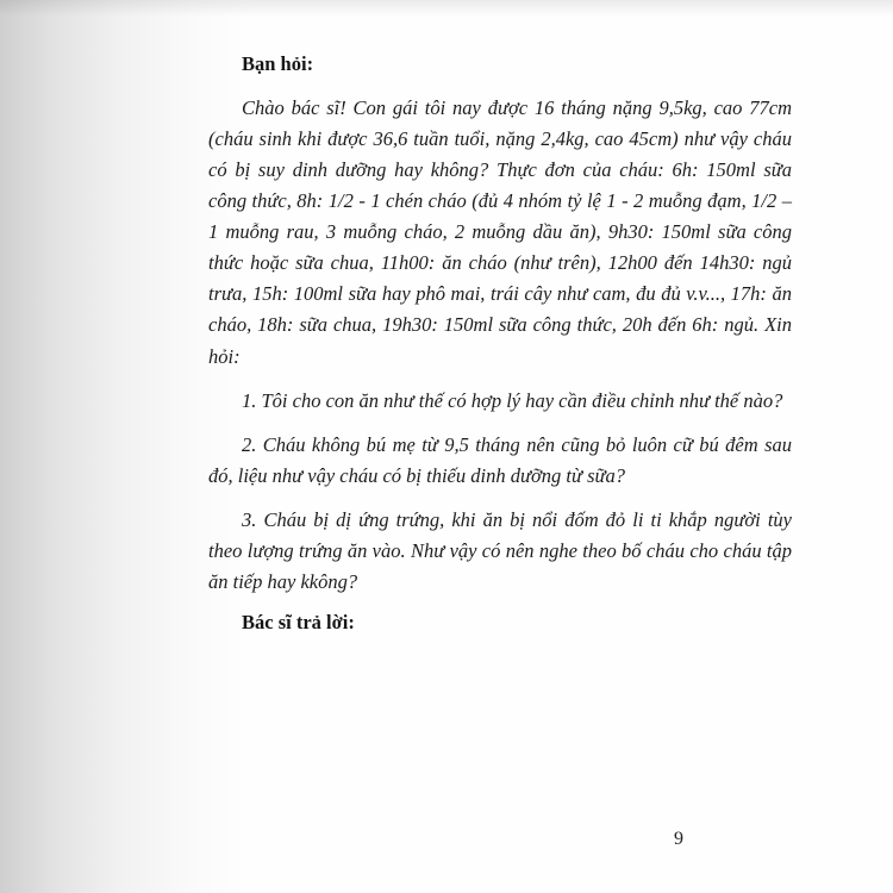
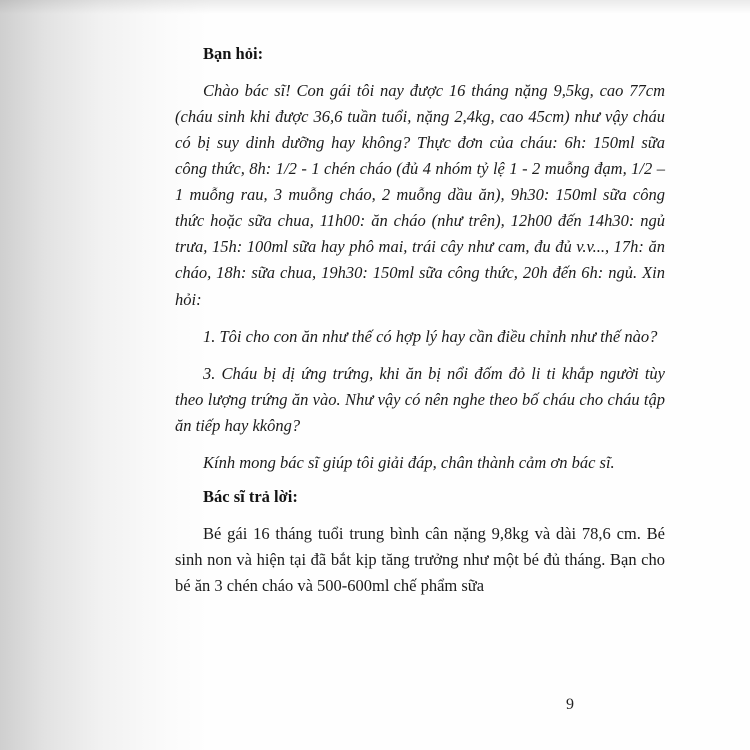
  Bạn hỏi:
  Chào bác sĩ! Con gái tôi nay được 16 tháng nặng 9,5kg, cao 77cm (cháu sinh khi được 36,6 tuần tuổi, nặng 2,4kg, cao 45cm) như vậy cháu có bị suy dinh dưỡng hay không? Thực đơn của cháu: 6h: 150ml sữa công thức, 8h: 1/2 - 1 chén cháo (đủ 4 nhóm tỷ lệ 1 - 2 muỗng đạm, 1/2 – 1 muỗng rau, 3 muỗng cháo, 2 muỗng dầu ăn), 9h30: 150ml sữa công thức hoặc sữa chua, 11h00: ăn cháo (như trên), 12h00 đến 14h30: ngủ trưa, 15h: 100ml sữa hay phô mai, trái cây như cam, đu đủ v.v..., 17h: ăn cháo, 18h: sữa chua, 19h30: 150ml sữa công thức, 20h đến 6h: ngủ. Xin hỏi:
  1. Tôi cho con ăn như thế có hợp lý hay cần điều chỉnh như thế nào?
- 2. Cháu không bú mẹ từ 9,5 tháng nên cũng bỏ luôn cữ bú đêm sau đó, liệu như vậy cháu có bị thiếu dinh dưỡng từ sữa?
  3. Cháu bị dị ứng trứng, khi ăn bị nổi đốm đỏ li ti khắp người tùy theo lượng trứng ăn vào. Như vậy có nên nghe theo bố cháu cho cháu tập ăn tiếp hay kkông?
+ Kính mong bác sĩ giúp tôi giải đáp, chân thành cảm ơn bác sĩ.
  Bác sĩ trả lời:
+ Bé gái 16 tháng tuổi trung bình cân nặng 9,8kg và dài 78,6 cm. Bé sinh non và hiện tại đã bắt kịp tăng trưởng như một bé đủ tháng. Bạn cho bé ăn 3 chén cháo và 500-600ml chế phẩm sữa
  9
